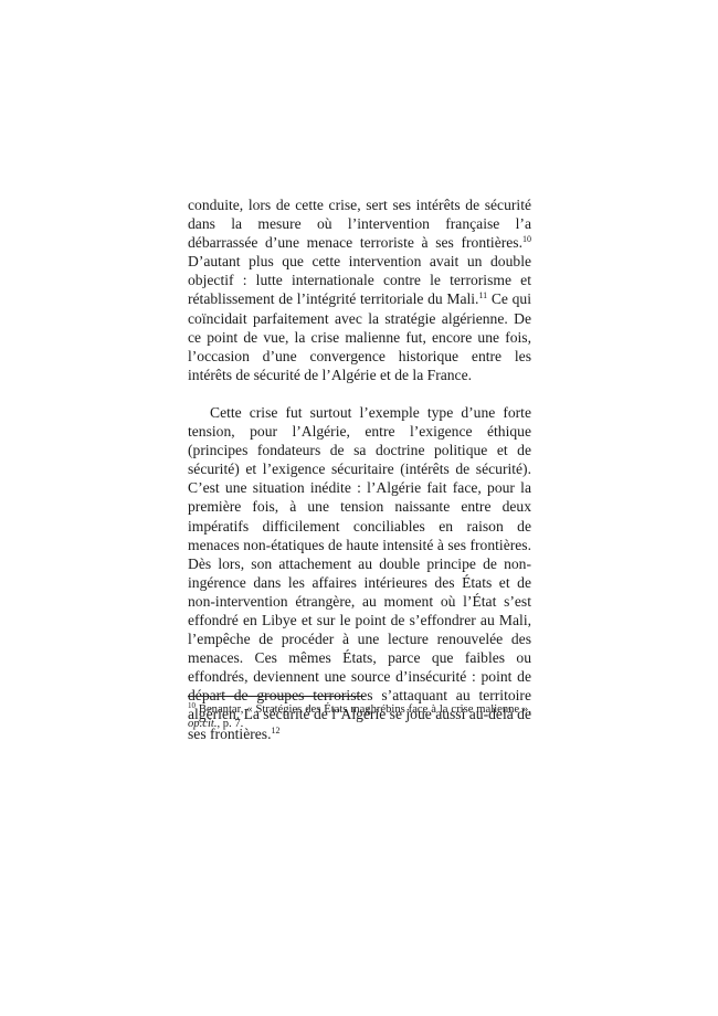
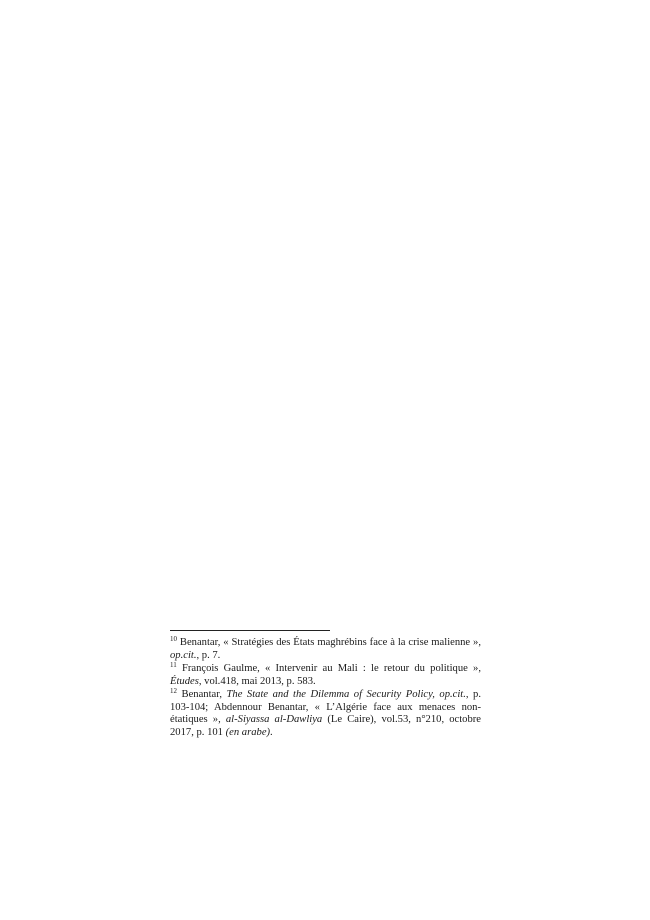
- conduite, lors de cette crise, sert ses intérêts de sécurité dans la mesure où l’intervention française l’a débarrassée d’une menace terroriste à ses frontières.10 D’autant plus que cette intervention avait un double objectif : lutte internationale contre le terrorisme et rétablissement de l’intégrité territoriale du Mali.11 Ce qui coïncidait parfaitement avec la stratégie algérienne. De ce point de vue, la crise malienne fut, encore une fois, l’occasion d’une convergence historique entre les intérêts de sécurité de l’Algérie et de la France.
- Cette crise fut surtout l’exemple type d’une forte tension, pour l’Algérie, entre l’exigence éthique (principes fondateurs de sa doctrine politique et de sécurité) et l’exigence sécuritaire (intérêts de sécurité). C’est une situation inédite : l’Algérie fait face, pour la première fois, à une tension naissante entre deux impératifs difficilement conciliables en raison de menaces non-étatiques de haute intensité à ses frontières. Dès lors, son attachement au double principe de non-ingérence dans les affaires intérieures des États et de non-intervention étrangère, au moment où l’État s’est effondré en Libye et sur le point de s’effondrer au Mali, l’empêche de procéder à une lecture renouvelée des menaces. Ces mêmes États, parce que faibles ou effondrés, deviennent une source d’insécurité : point de départ de groupes terroristes s’attaquant au territoire algérien. La sécurité de l’Algérie se joue aussi au-delà de ses frontières.12
  10 Benantar, « Stratégies des États maghrébins face à la crise malienne », op.cit., p. 7.
+ 11 François Gaulme, « Intervenir au Mali : le retour du politique », Études, vol.418, mai 2013, p. 583.
+ 12 Benantar, The State and the Dilemma of Security Policy, op.cit., p. 103-104; Abdennour Benantar, « L’Algérie face aux menaces non-étatiques », al-Siyassa al-Dawliya (Le Caire), vol.53, n°210, octobre 2017, p. 101 (en arabe).
